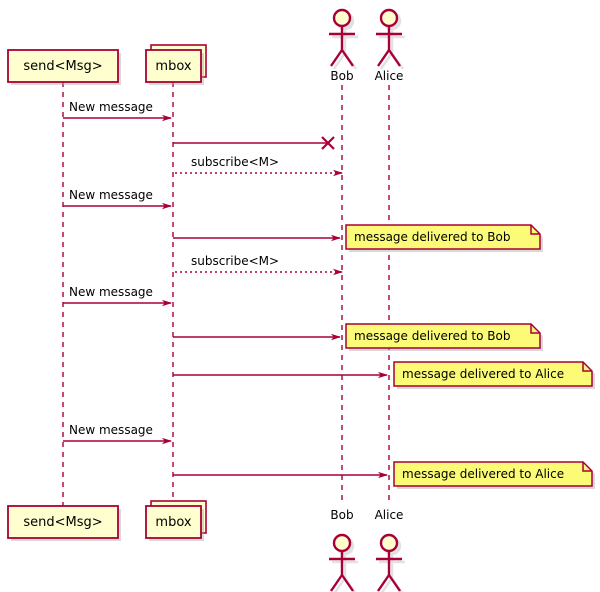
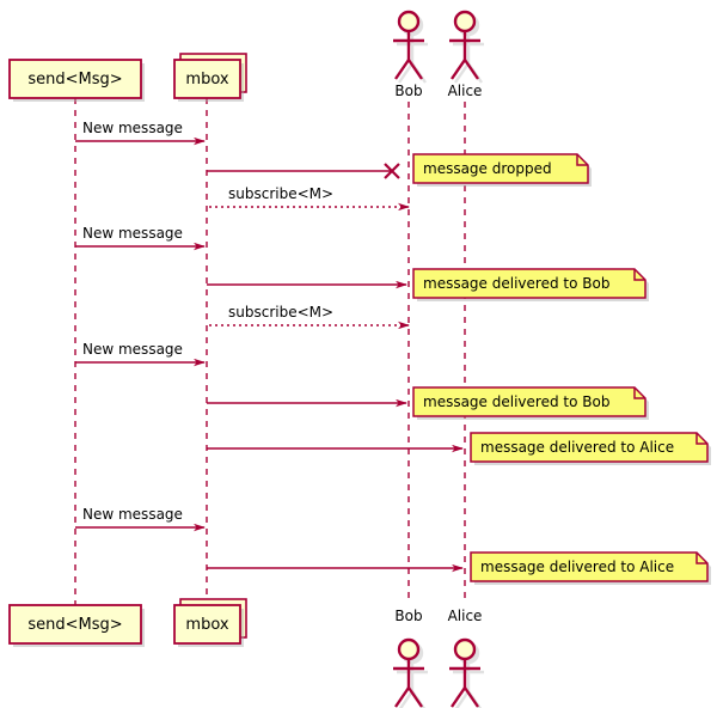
  New message
  subscribe<M>
  New message
  subscribe<M>
  New message
  New message
+ message dropped
  message delivered to Bob
  message delivered to Bob
  message delivered to Alice
  message delivered to Alice
  send<Msg>
  send<Msg>
  mbox
  mbox
  Bob
  Bob
  Alice
  Alice
